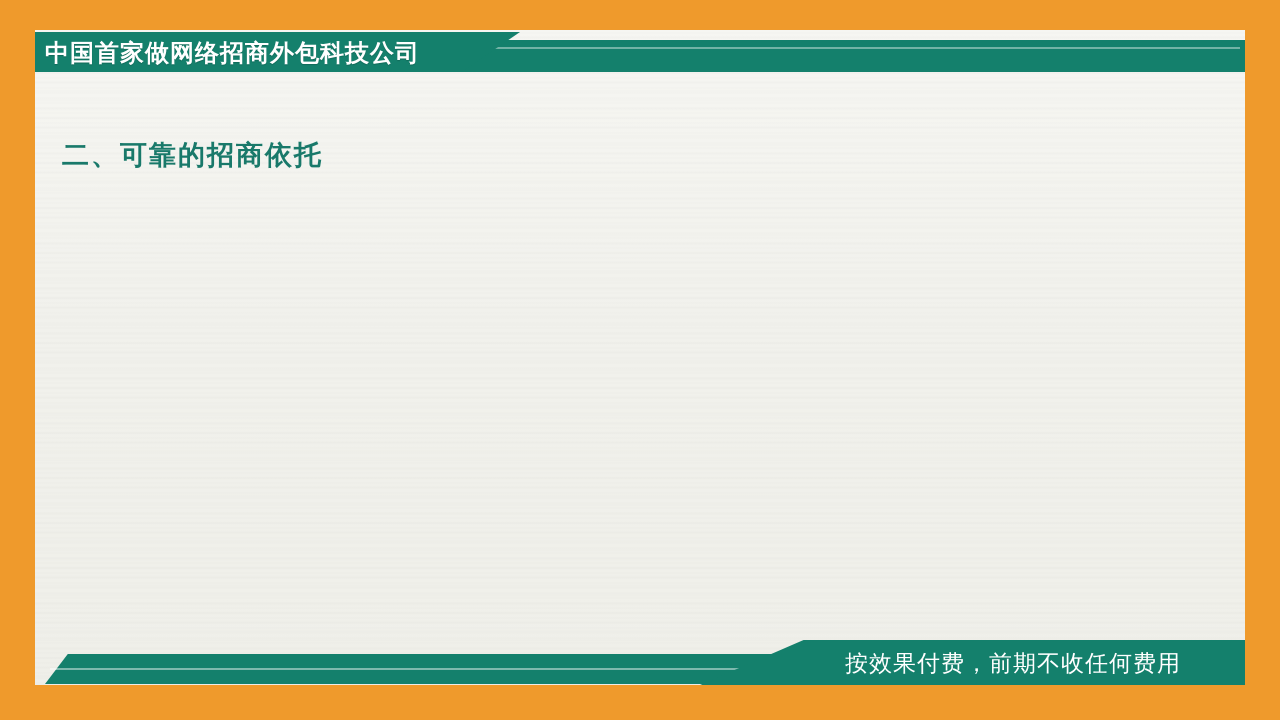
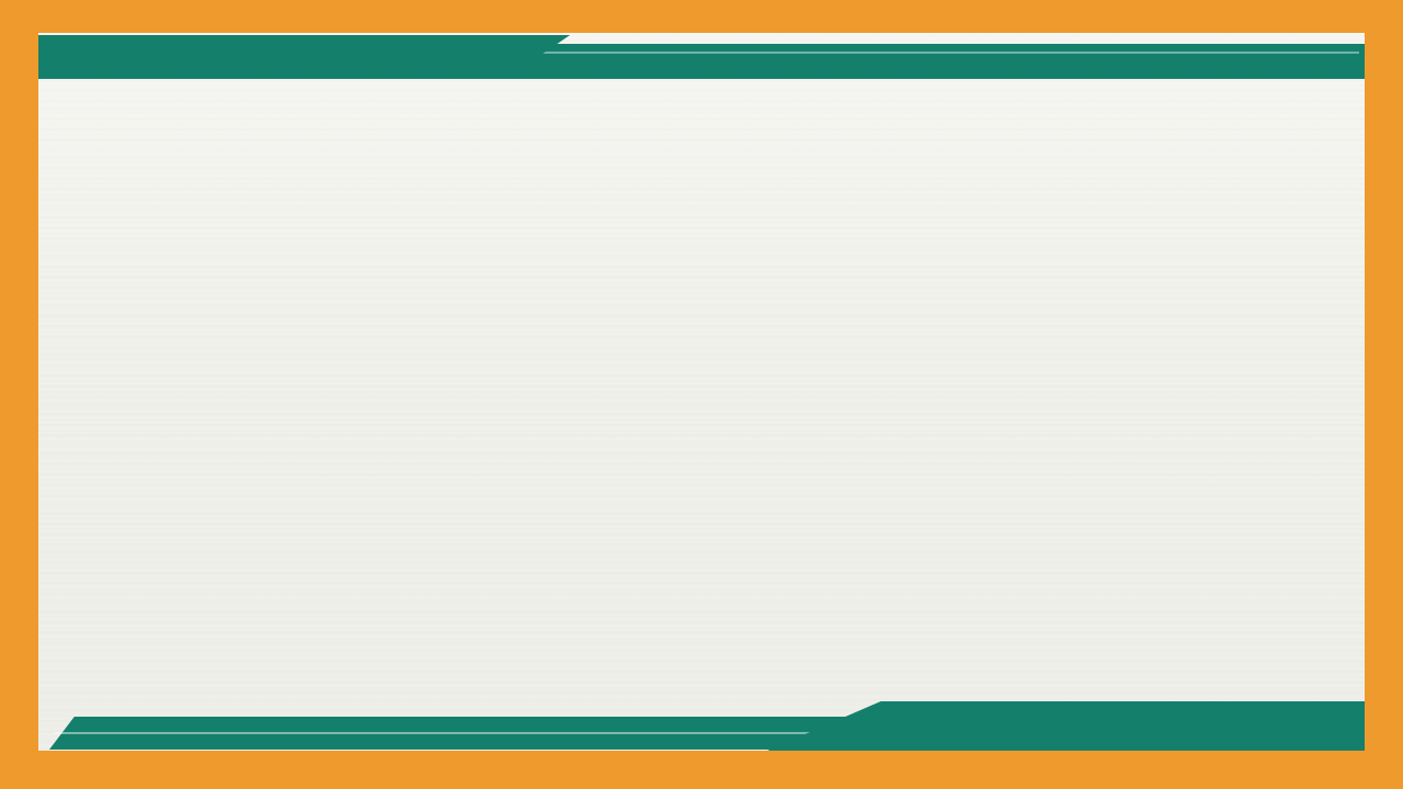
- 中国首家做网络招商外包科技公司
- 二、可靠的招商依托
- 按效果付费，前期不收任何费用
